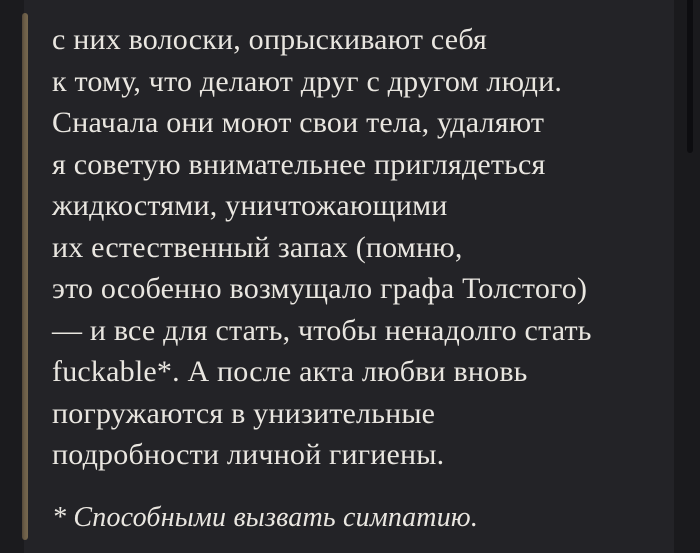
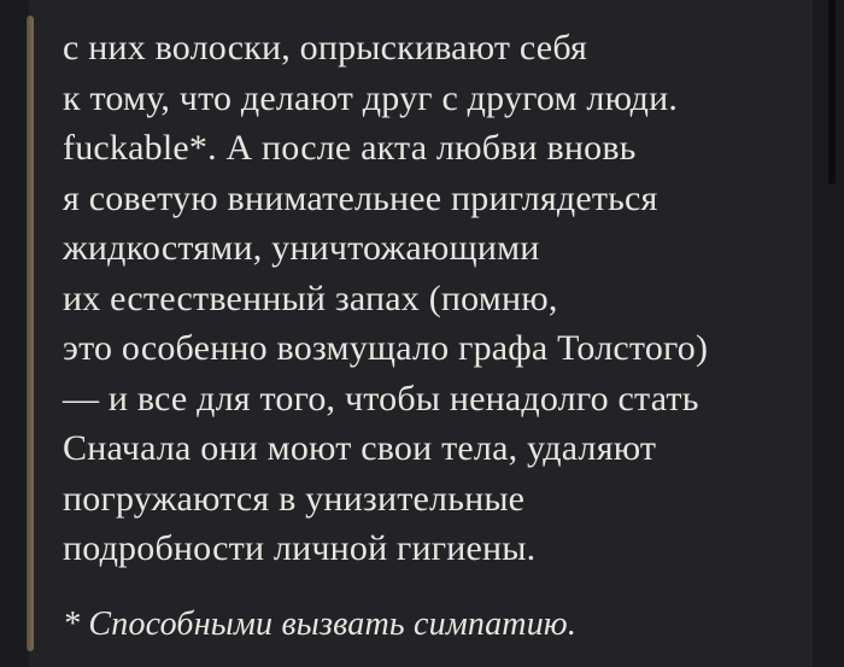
  с них волоски, опрыскивают себя
  к тому, что делают друг с другом люди.
- Сначала они моют свои тела, удаляют
+ fuckable*. А после акта любви вновь
  я советую внимательнее приглядеться
  жидкостями, уничтожающими
  их естественный запах (помню,
  это особенно возмущало графа Толстого)
- — и все для стать, чтобы ненадолго стать
+ — и все для того, чтобы ненадолго стать
- fuckable*. А после акта любви вновь
+ Сначала они моют свои тела, удаляют
  погружаются в унизительные
  подробности личной гигиены.
  * Способными вызвать симпатию.
